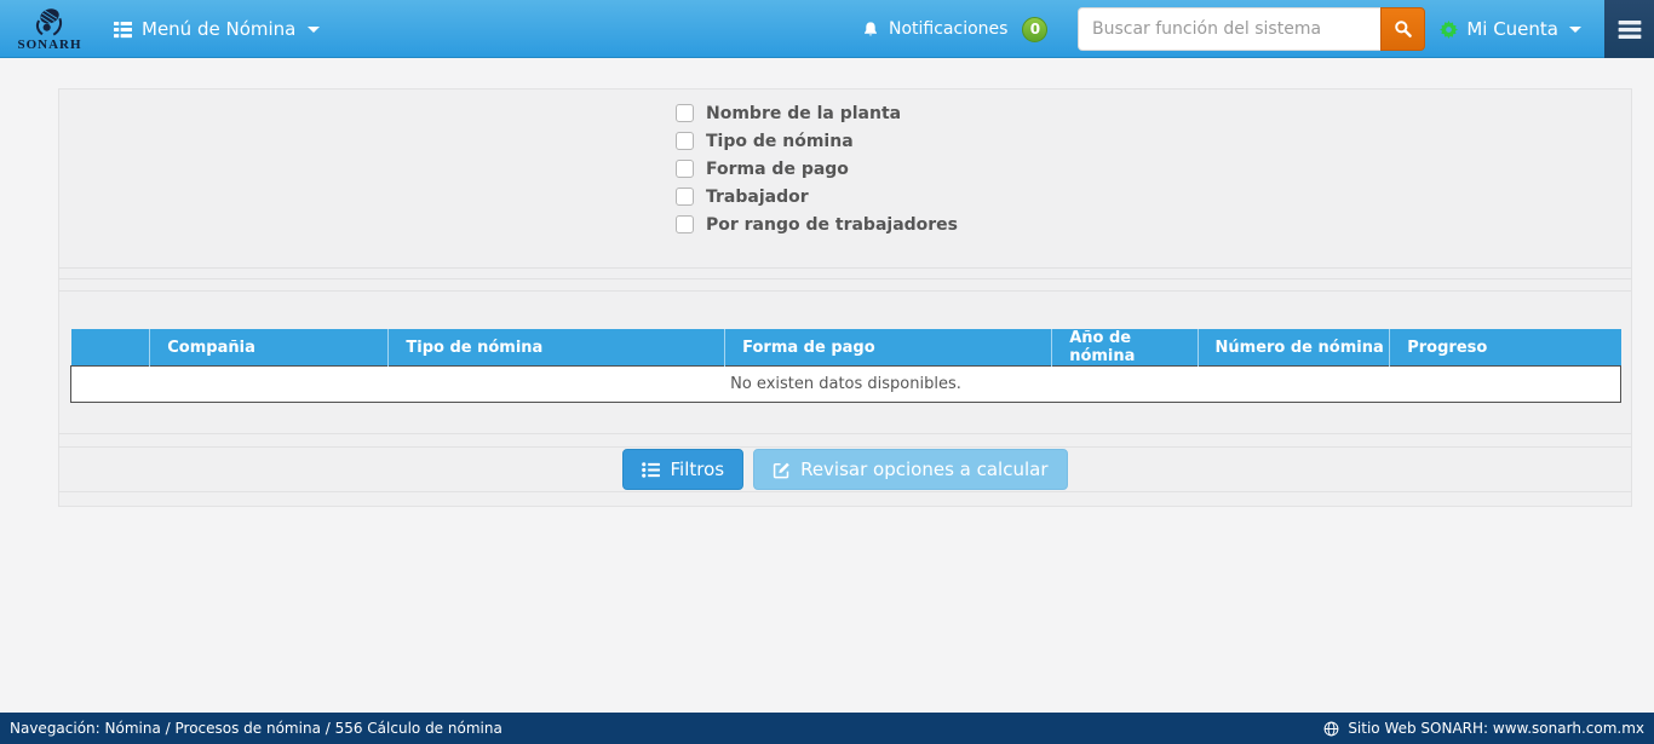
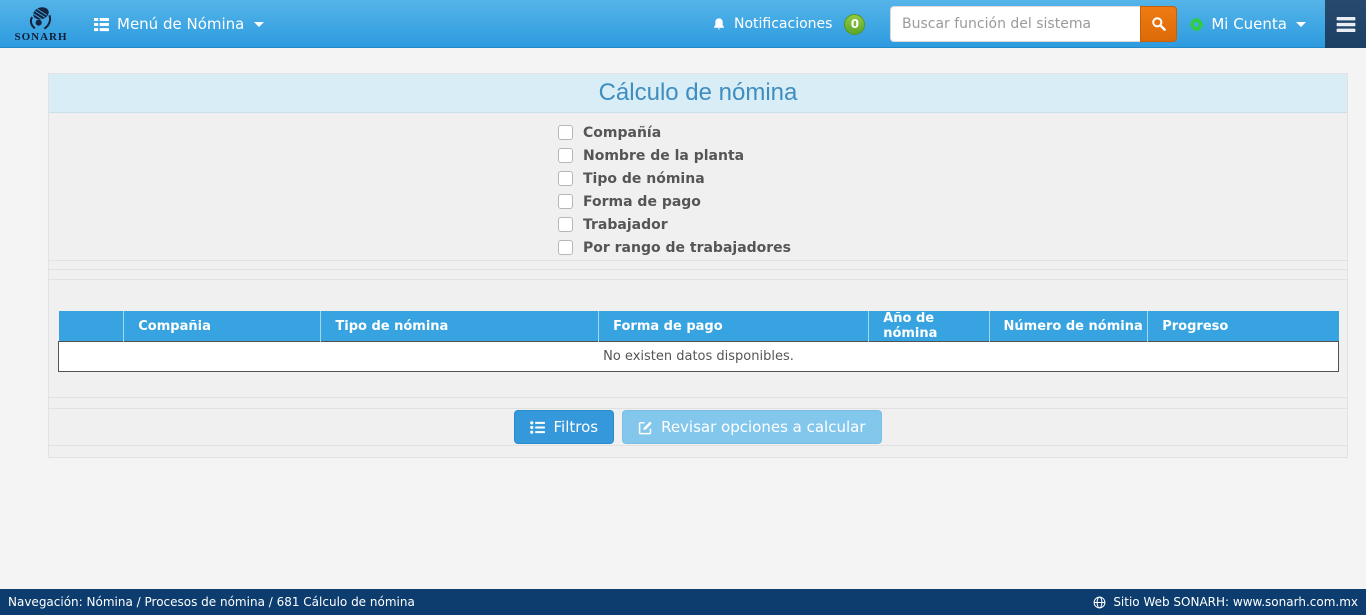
  SONARH
  Menú de Nómina
  Notificaciones
  0
  Buscar función del sistema
  Mi Cuenta
+ Cálculo de nómina
+ Compañía
  Nombre de la planta
  Tipo de nómina
  Forma de pago
  Trabajador
  Por rango de trabajadores
  	Compañia	Tipo de nómina	Forma de pago	Año de nómina	Número de nómina	Progreso
  No existen datos disponibles.
  Filtros
  Revisar opciones a calcular
- Navegación: Nómina / Procesos de nómina / 556 Cálculo de nómina
+ Navegación: Nómina / Procesos de nómina / 681 Cálculo de nómina
  Sitio Web SONARH: www.sonarh.com.mx
